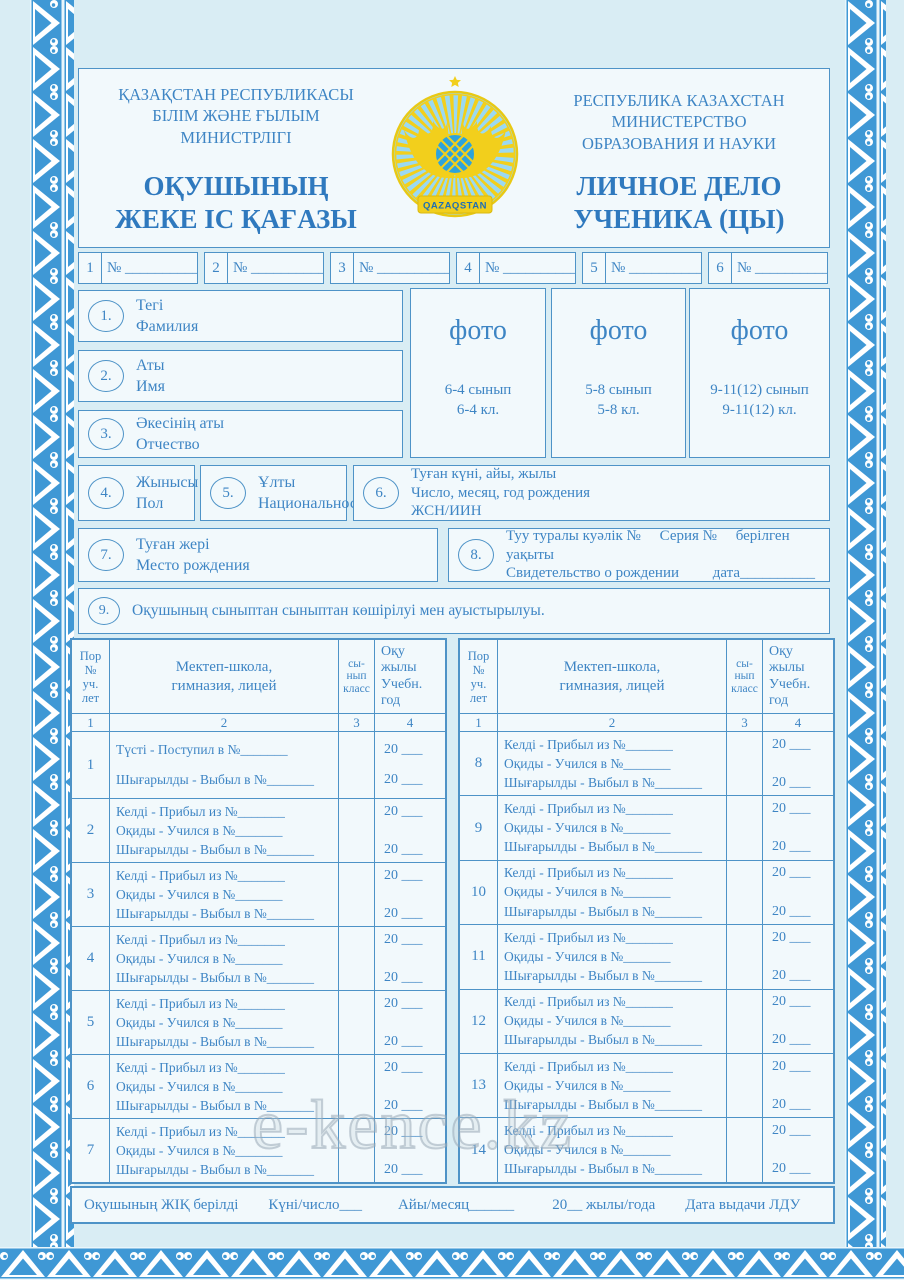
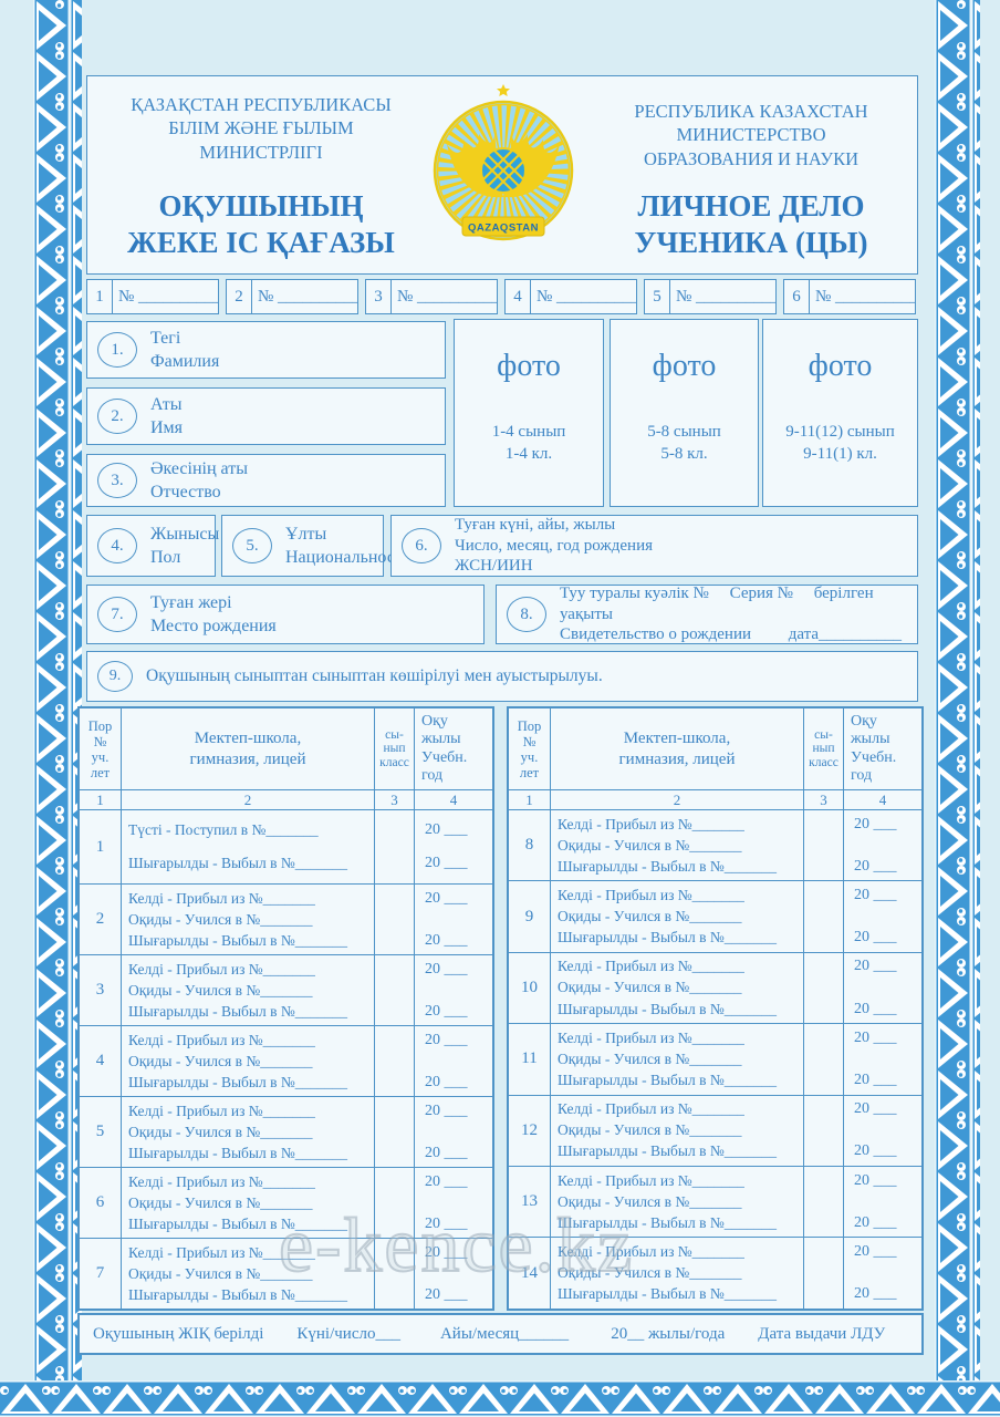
  ҚАЗАҚСТАН РЕСПУБЛИКАСЫ
  БІЛІМ ЖӘНЕ ҒЫЛЫМ
  МИНИСТРЛІГІ
  ОҚУШЫНЫҢ
  ЖЕКЕ ІС ҚАҒАЗЫ
  РЕСПУБЛИКА КАЗАХСТАН
  МИНИСТЕРСТВО
  ОБРАЗОВАНИЯ И НАУКИ
  ЛИЧНОЕ ДЕЛО
  УЧЕНИКА (ЦЫ)
  QAZAQSTAN
  1
  № __________
  2
  № __________
  3
  № __________
  4
  № __________
  5
  № __________
  6
  № __________
  1.
  Тегі
  Фамилия
  2.
  Аты
  Имя
  3.
  Әкесінің аты
  Отчество
  фото
- 6-4 сынып
+ 1-4 сынып
- 6-4 кл.
+ 1-4 кл.
  фото
  5-8 сынып
  5-8 кл.
  фото
  9-11(12) сынып
- 9-11(12) кл.
+ 9-11(1) кл.
  4.
  Жынысы
  Пол
  5.
  Ұлты
  Национально
  6.
  Туған күні, айы, жылы
  Число, месяц, год рождения
  ЖСН/ИИН
  7.
  Туған жері
  Место рождения
  8.
  Туу туралы куәлік № Серия № берілген уақыты
  Свидетельство о рождении дата__________
  9.
  Оқушының сыныптан сыныптан көшірілуі мен ауыстырылуы.
  Пор
  №
  уч.
  лет
  Мектеп-школа,
  гимназия, лицей
  сы-
  нып
  класс
  Оқу
  жылы
  Учебн.
  год
  1
  2
  3
  4
  1
  Түсті - Поступил в №_______
  Шығарылды - Выбыл в №_______
  20 ___
  20 ___
  2
  Келді - Прибыл из №_______
  Оқиды - Учился в №_______
  Шығарылды - Выбыл в №_______
  20 ___
  20 ___
  3
  Келді - Прибыл из №_______
  Оқиды - Учился в №_______
  Шығарылды - Выбыл в №_______
  20 ___
  20 ___
  4
  Келді - Прибыл из №_______
  Оқиды - Учился в №_______
  Шығарылды - Выбыл в №_______
  20 ___
  20 ___
  5
  Келді - Прибыл из №_______
  Оқиды - Учился в №_______
  Шығарылды - Выбыл в №_______
  20 ___
  20 ___
  6
  Келді - Прибыл из №_______
  Оқиды - Учился в №_______
  Шығарылды - Выбыл в №_______
  20 ___
  20 ___
  7
  Келді - Прибыл из №_______
  Оқиды - Учился в №_______
  Шығарылды - Выбыл в №_______
  20 ___
  20 ___
  Пор
  №
  уч.
  лет
  Мектеп-школа,
  гимназия, лицей
  сы-
  нып
  класс
  Оқу
  жылы
  Учебн.
  год
  1
  2
  3
  4
  8
  Келді - Прибыл из №_______
  Оқиды - Учился в №_______
  Шығарылды - Выбыл в №_______
  20 ___
  20 ___
  9
  Келді - Прибыл из №_______
  Оқиды - Учился в №_______
  Шығарылды - Выбыл в №_______
  20 ___
  20 ___
  10
  Келді - Прибыл из №_______
  Оқиды - Учился в №_______
  Шығарылды - Выбыл в №_______
  20 ___
  20 ___
  11
  Келді - Прибыл из №_______
  Оқиды - Учился в №_______
  Шығарылды - Выбыл в №_______
  20 ___
  20 ___
  12
  Келді - Прибыл из №_______
  Оқиды - Учился в №_______
  Шығарылды - Выбыл в №_______
  20 ___
  20 ___
  13
  Келді - Прибыл из №_______
  Оқиды - Учился в №_______
  Шығарылды - Выбыл в №_______
  20 ___
  20 ___
  14
  Келді - Прибыл из №_______
  Оқиды - Учился в №_______
  Шығарылды - Выбыл в №_______
  20 ___
  20 ___
  e-kence.kz
  Оқушының ЖІҚ берілді
  Күні/число___
  Айы/месяц______
  20__ жылы/года
  Дата выдачи ЛДУ
